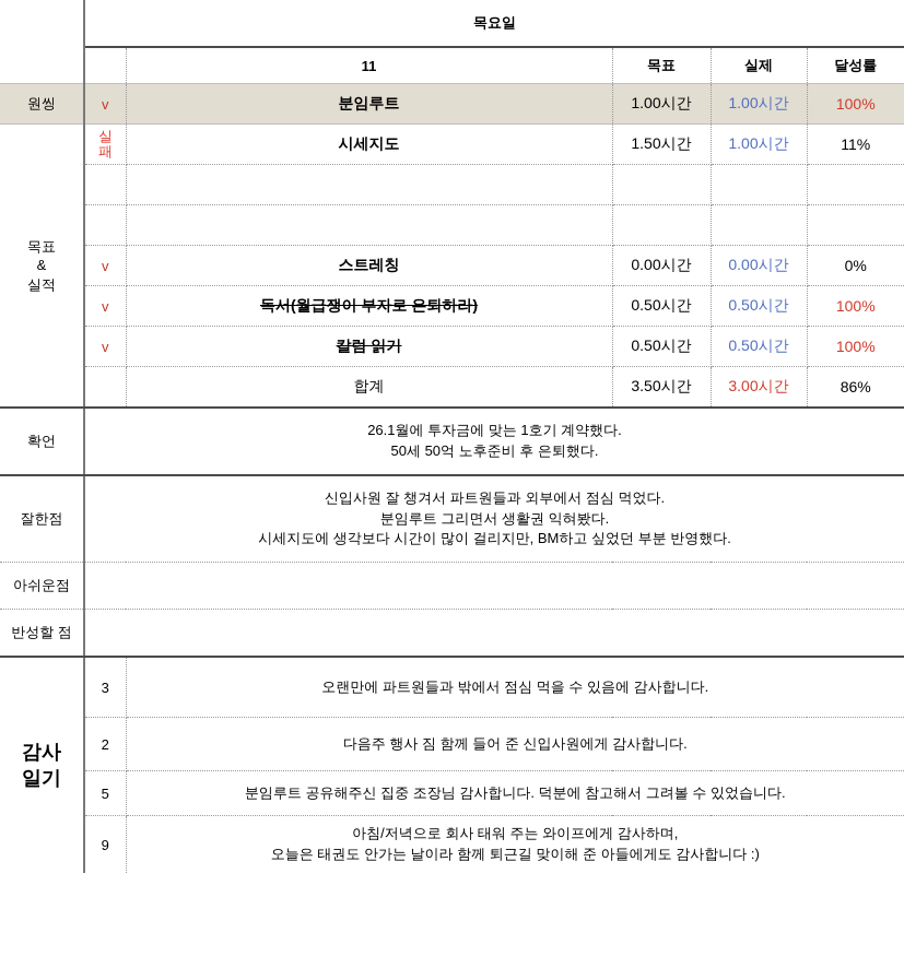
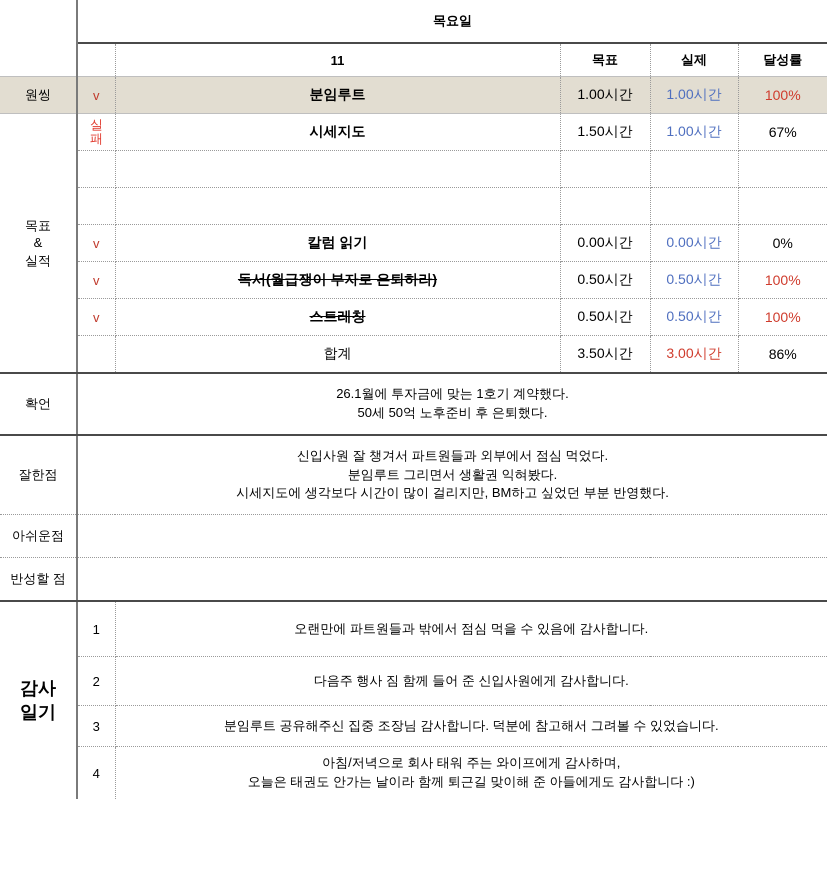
  	목요일
  		11	목표	실제	달성률
  원씽	v	분임루트	1.00시간	1.00시간	100%
- 목표 & 실적	실패	시세지도	1.50시간	1.00시간	11%
+ 목표 & 실적	실패	시세지도	1.50시간	1.00시간	67%
- v	스트레칭	0.00시간	0.00시간	0%
+ v	칼럼 읽기	0.00시간	0.00시간	0%
  v	독서(월급쟁이 부자로 은퇴하라)	0.50시간	0.50시간	100%
- v	칼럼 읽기	0.50시간	0.50시간	100%
+ v	스트레칭	0.50시간	0.50시간	100%
  	합계	3.50시간	3.00시간	86%
  확언	26.1월에 투자금에 맞는 1호기 계약했다.50세 50억 노후준비 후 은퇴했다.
  잘한점	신입사원 잘 챙겨서 파트원들과 외부에서 점심 먹었다. 분임루트 그리면서 생활권 익혀봤다. 시세지도에 생각보다 시간이 많이 걸리지만, BM하고 싶었던 부분 반영했다.
  아쉬운점
  반성할 점
- 감사 일기	3	오랜만에 파트원들과 밖에서 점심 먹을 수 있음에 감사합니다.
+ 감사 일기	1	오랜만에 파트원들과 밖에서 점심 먹을 수 있음에 감사합니다.
  2	다음주 행사 짐 함께 들어 준 신입사원에게 감사합니다.
- 5	분임루트 공유해주신 집중 조장님 감사합니다. 덕분에 참고해서 그려볼 수 있었습니다.
+ 3	분임루트 공유해주신 집중 조장님 감사합니다. 덕분에 참고해서 그려볼 수 있었습니다.
- 9	아침/저녁으로 회사 태워 주는 와이프에게 감사하며, 오늘은 태권도 안가는 날이라 함께 퇴근길 맞이해 준 아들에게도 감사합니다 :)
+ 4	아침/저녁으로 회사 태워 주는 와이프에게 감사하며, 오늘은 태권도 안가는 날이라 함께 퇴근길 맞이해 준 아들에게도 감사합니다 :)
